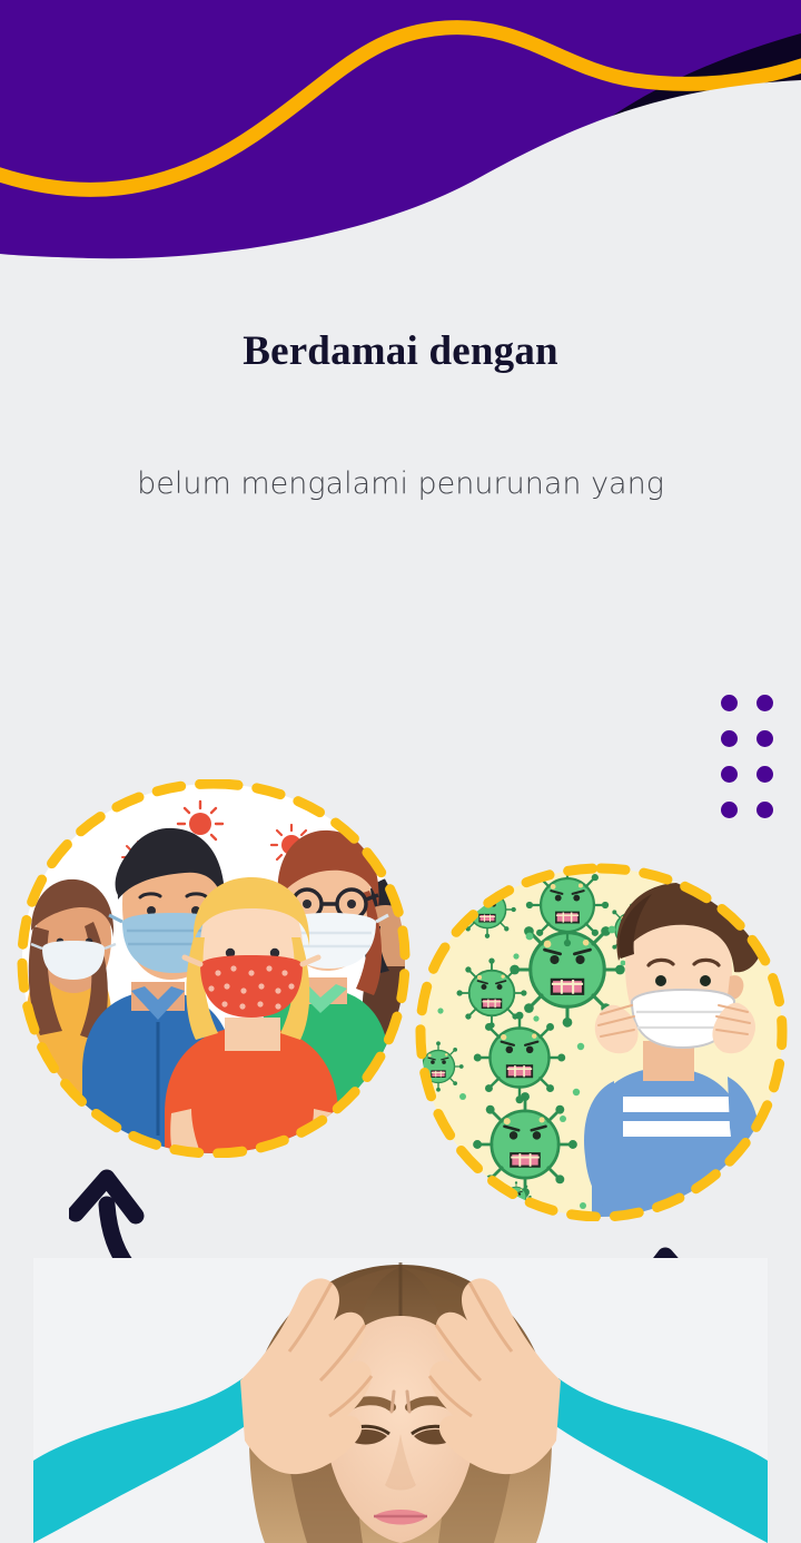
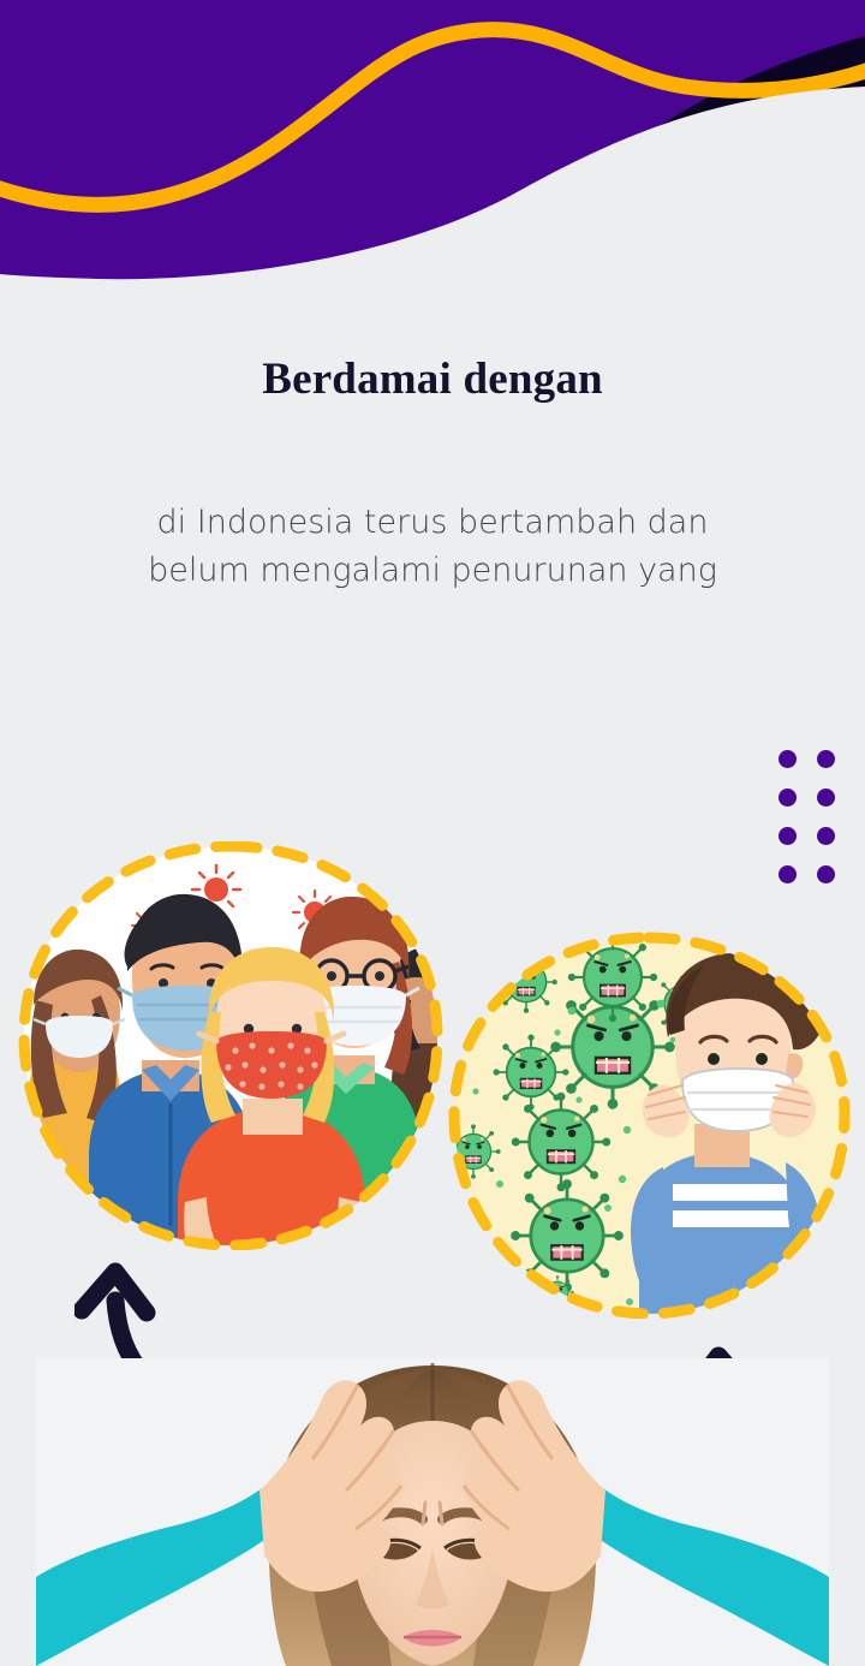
  Berdamai dengan
+ di Indonesia terus bertambah dan
  belum mengalami penurunan yang
